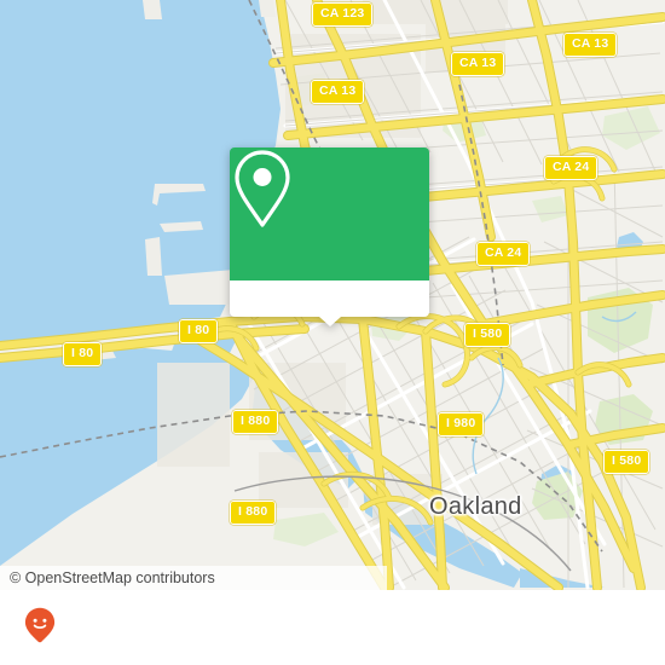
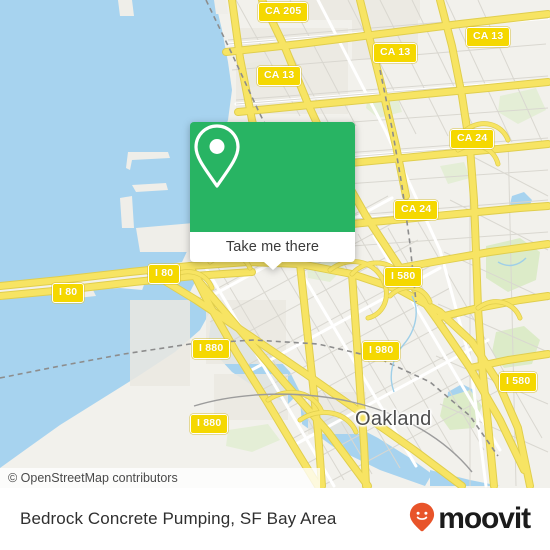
- CA 123
+ CA 205
  CA 13
  CA 13
  CA 13
  CA 24
  CA 24
  I 80
  I 80
  I 580
  I 880
  I 980
  I 580
  I 880
  Oakland
+ Take me there
  © OpenStreetMap contributors
+ Bedrock Concrete Pumping, SF Bay Area
+ moovit
